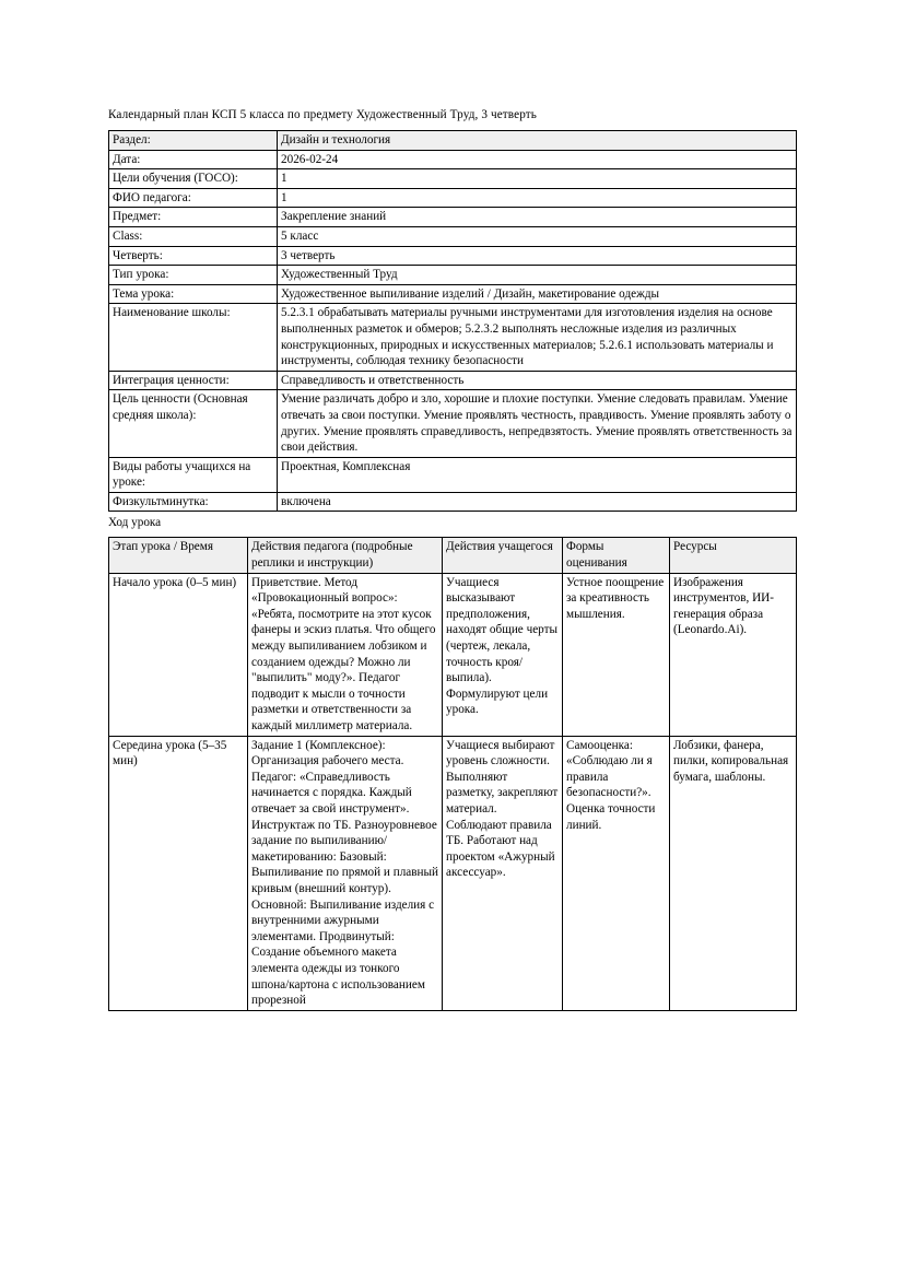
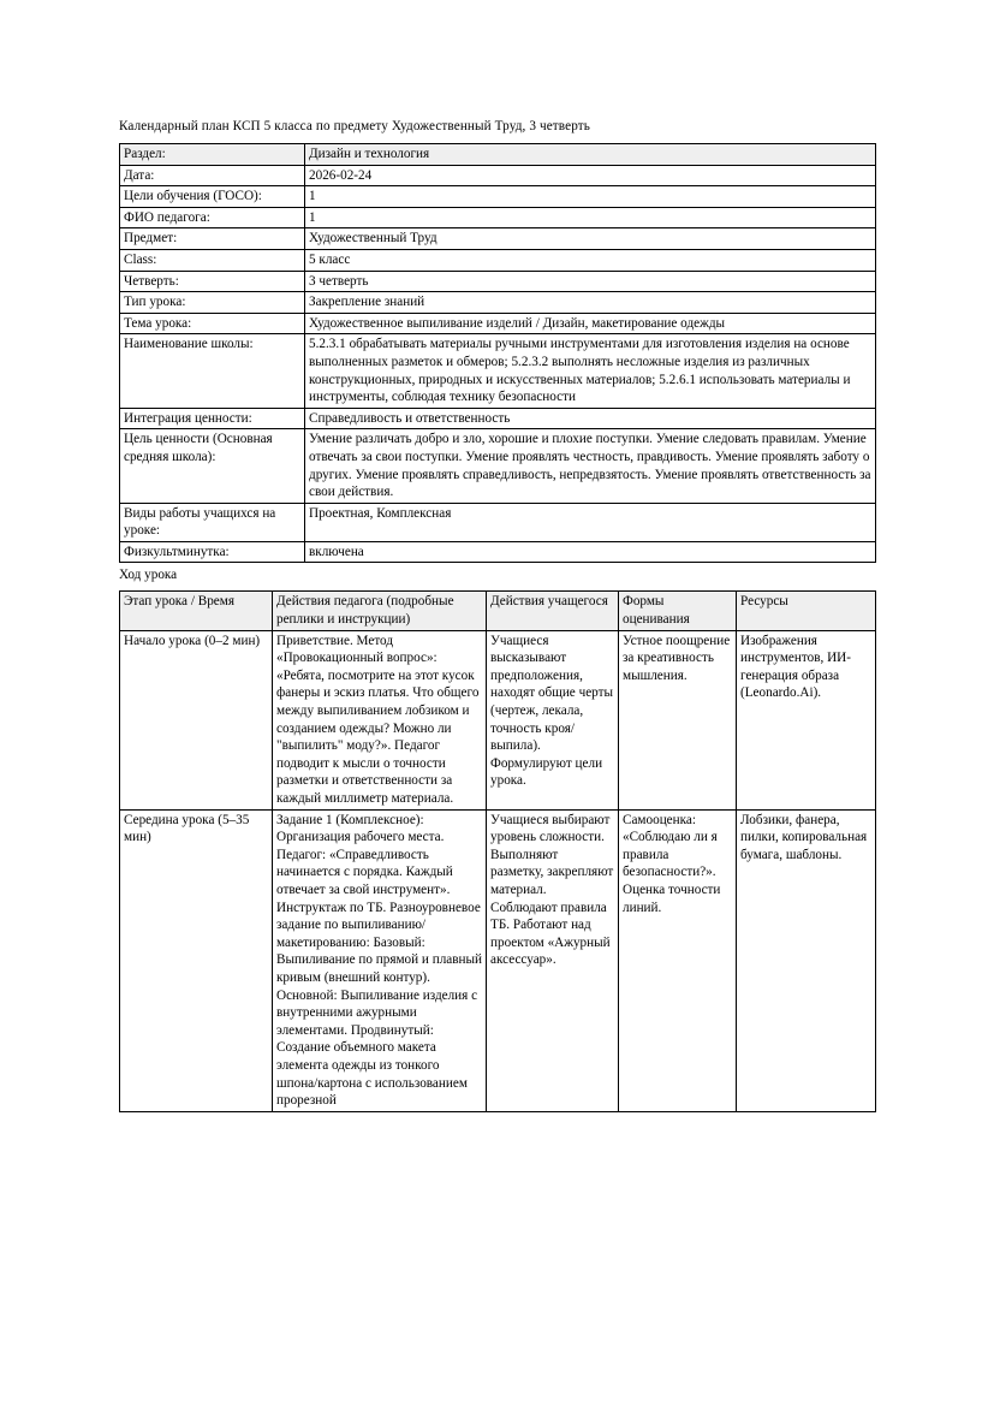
  Календарный план КСП 5 класса по предмету Художественный Труд, 3 четверть
  Раздел:	Дизайн и технология
  Дата:	2026-02-24
  Цели обучения (ГОСО):	1
  ФИО педагога:	1
- Предмет:	Закрепление знаний
+ Предмет:	Художественный Труд
  Class:	5 класс
  Четверть:	3 четверть
- Тип урока:	Художественный Труд
+ Тип урока:	Закрепление знаний
  Тема урока:	Художественное выпиливание изделий / Дизайн, макетирование одежды
  Наименование школы:	5.2.3.1 обрабатывать материалы ручными инструментами для изготовления изделия на основе выполненных разметок и обмеров; 5.2.3.2 выполнять несложные изделия из различных конструкционных, природных и искусственных материалов; 5.2.6.1 использовать материалы и инструменты, соблюдая технику безопасности
  Интеграция ценности:	Справедливость и ответственность
  Цель ценности (Основная средняя школа):	Умение различать добро и зло, хорошие и плохие поступки. Умение следовать правилам. Умение отвечать за свои поступки. Умение проявлять честность, правдивость. Умение проявлять заботу о других. Умение проявлять справедливость, непредвзятость. Умение проявлять ответственность за свои действия.
  Виды работы учащихся на уроке:	Проектная, Комплексная
  Физкультминутка:	включена
  Ход урока
  Этап урока / Время	Действия педагога (подробные реплики и инструкции)	Действия учащегося	Формы оценивания	Ресурсы
- Начало урока (0–5 мин)	Приветствие. Метод «Провокационный вопрос»: «Ребята, посмотрите на этот кусок фанеры и эскиз платья. Что общего между выпиливанием лобзиком и созданием одежды? Можно ли "выпилить" моду?». Педагог подводит к мысли о точности разметки и ответственности за каждый миллиметр материала.	Учащиеся высказывают предположения, находят общие черты (чертеж, лекала, точность кроя/выпила). Формулируют цели урока.	Устное поощрение за креативность мышления.	Изображения инструментов, ИИ-генерация образа (Leonardo.Ai).
+ Начало урока (0–2 мин)	Приветствие. Метод «Провокационный вопрос»: «Ребята, посмотрите на этот кусок фанеры и эскиз платья. Что общего между выпиливанием лобзиком и созданием одежды? Можно ли "выпилить" моду?». Педагог подводит к мысли о точности разметки и ответственности за каждый миллиметр материала.	Учащиеся высказывают предположения, находят общие черты (чертеж, лекала, точность кроя/выпила). Формулируют цели урока.	Устное поощрение за креативность мышления.	Изображения инструментов, ИИ-генерация образа (Leonardo.Ai).
  Середина урока (5–35 мин)	Задание 1 (Комплексное): Организация рабочего места. Педагог: «Справедливость начинается с порядка. Каждый отвечает за свой инструмент». Инструктаж по ТБ. Разноуровневое задание по выпиливанию/макетированию: Базовый: Выпиливание по прямой и плавный кривым (внешний контур). Основной: Выпиливание изделия с внутренними ажурными элементами. Продвинутый: Создание объемного макета элемента одежды из тонкого шпона/картона с использованием прорезной	Учащиеся выбирают уровень сложности. Выполняют разметку, закрепляют материал. Соблюдают правила ТБ. Работают над проектом «Ажурный аксессуар».	Самооценка: «Соблюдаю ли я правила безопасности?». Оценка точности линий.	Лобзики, фанера, пилки, копировальная бумага, шаблоны.
